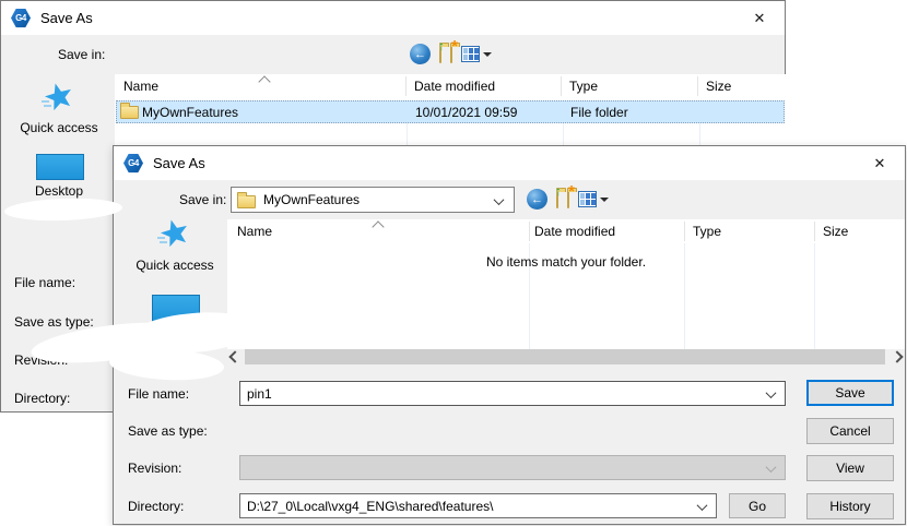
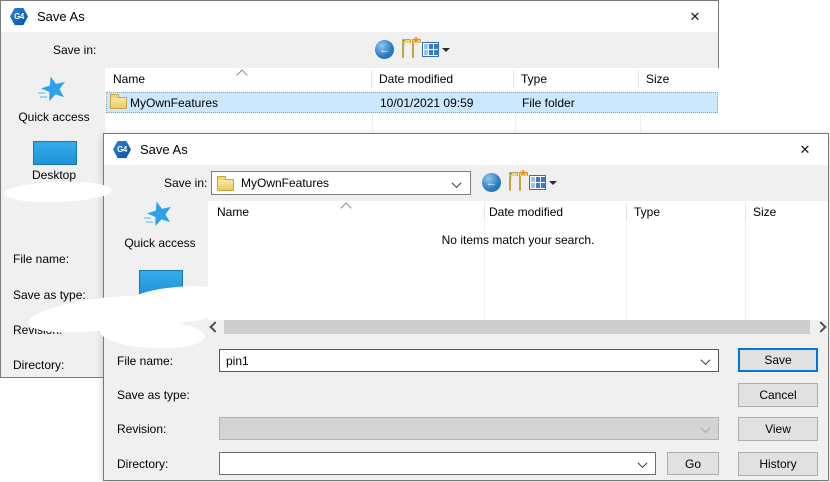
  G4
  Save As
  ✕
  Save in:
  ←
  ↑
  *
  Quick access
  Desktop
  File name:
  Save as type:
  Directory:
  Name
  Date modified
  Type
  Size
  MyOwnFeatures
  10/01/2021 09:59
  File folder
  G4
  Save As
  ✕
  Save in:
  MyOwnFeatures
  ←
  ↑
  *
  Quick access
  Name
  Date modified
  Type
  Size
- No items match your folder.
+ No items match your search.
  File name:
  pin1
  Save
  Save as type:
  Cancel
  Revision:
  View
  Directory:
- D:\27_0\Local\vxg4_ENG\shared\features\
  Go
  History
